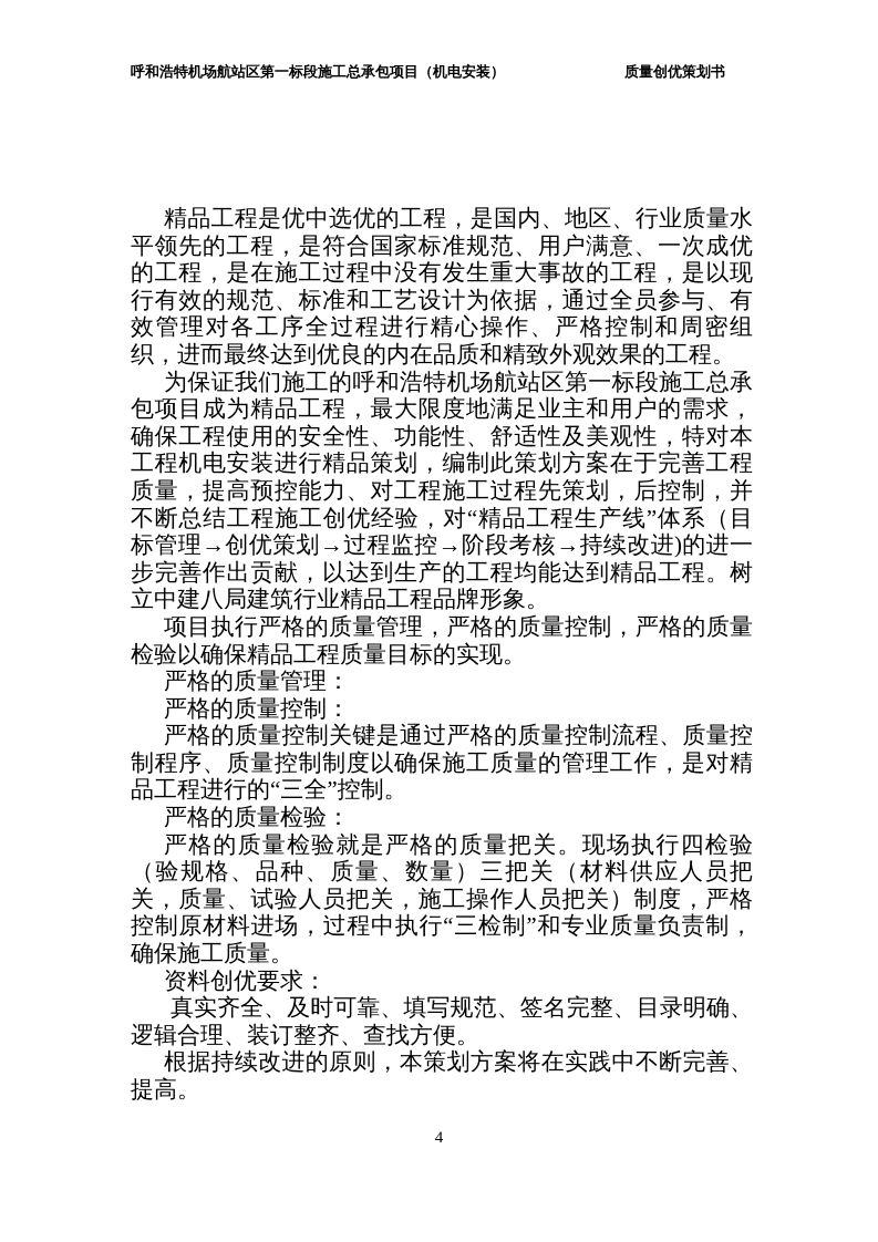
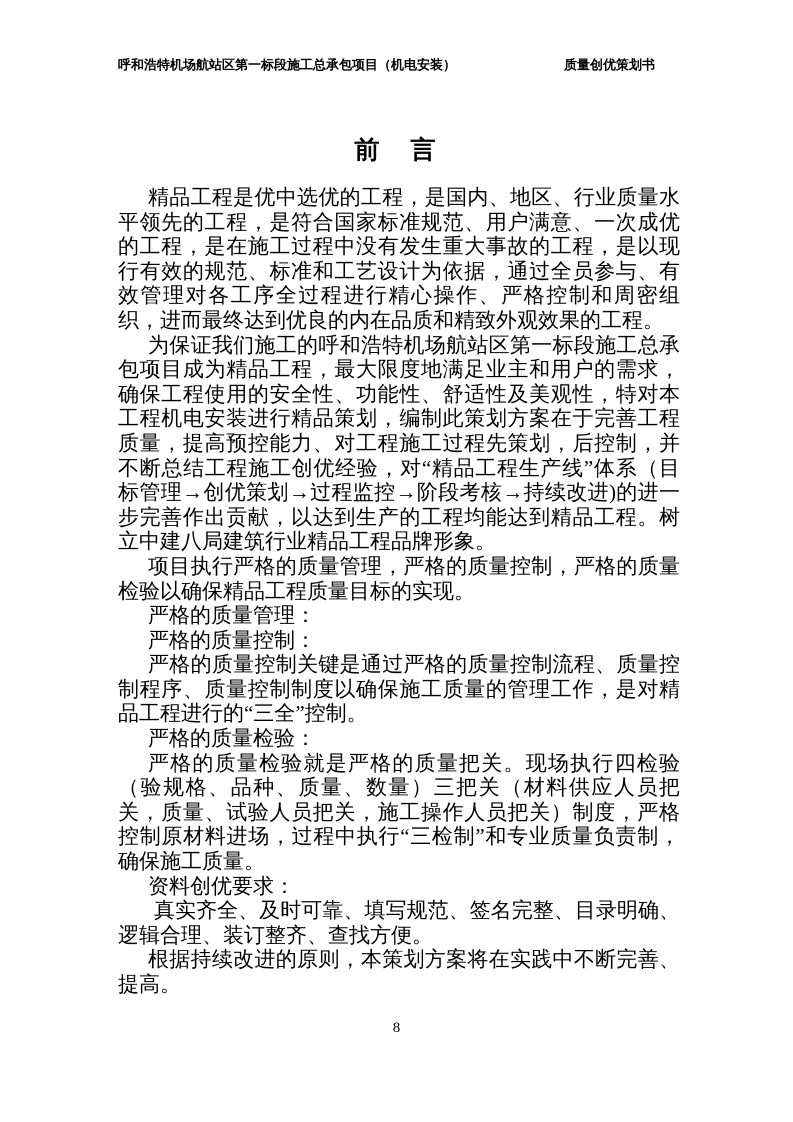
  呼和浩特机场航站区第一标段施工总承包项目（机电安装）
  质量创优策划书
+ 前 言
  精品工程是优中选优的工程，是国内、地区、行业质量水平领先的工程，是符合国家标准规范、用户满意、一次成优的工程，是在施工过程中没有发生重大事故的工程，是以现行有效的规范、标准和工艺设计为依据，通过全员参与、有效管理对各工序全过程进行精心操作、严格控制和周密组织，进而最终达到优良的内在品质和精致外观效果的工程。
  为保证我们施工的呼和浩特机场航站区第一标段施工总承包项目成为精品工程，最大限度地满足业主和用户的需求，确保工程使用的安全性、功能性、舒适性及美观性，特对本工程机电安装进行精品策划，编制此策划方案在于完善工程质量，提高预控能力、对工程施工过程先策划，后控制，并不断总结工程施工创优经验，对“精品工程生产线”体系（目标管理→创优策划→过程监控→阶段考核→持续改进)的进一步完善作出贡献，以达到生产的工程均能达到精品工程。树立中建八局建筑行业精品工程品牌形象。
  项目执行严格的质量管理，严格的质量控制，严格的质量检验以确保精品工程质量目标的实现。
  严格的质量管理：
  严格的质量控制：
  严格的质量控制关键是通过严格的质量控制流程、质量控制程序、质量控制制度以确保施工质量的管理工作，是对精品工程进行的“三全”控制。
  严格的质量检验：
  严格的质量检验就是严格的质量把关。现场执行四检验（验规格、品种、质量、数量）三把关（材料供应人员把关，质量、试验人员把关，施工操作人员把关）制度，严格控制原材料进场，过程中执行“三检制”和专业质量负责制，确保施工质量。
  资料创优要求：
  真实齐全、及时可靠、填写规范、签名完整、目录明确、逻辑合理、装订整齐、查找方便。
  根据持续改进的原则，本策划方案将在实践中不断完善、提高。
- 4
+ 8
